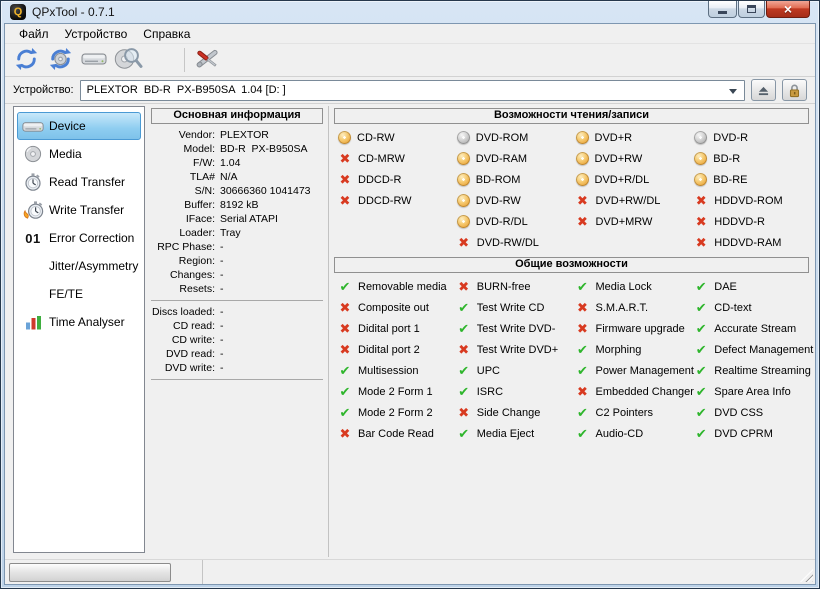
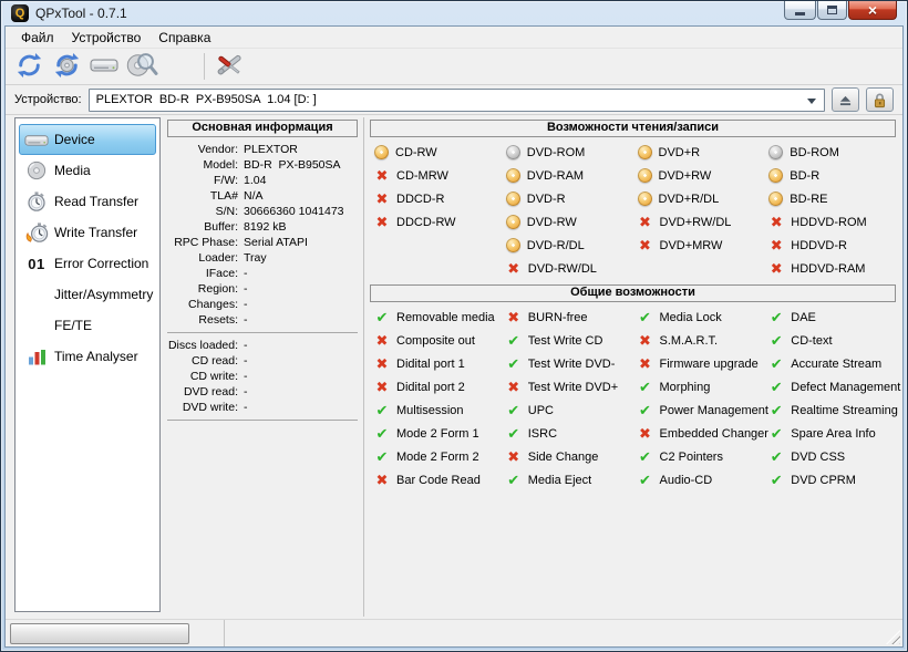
  Q
  QPxTool - 0.7.1
  ×
  Файл
  Устройство
  Справка
  Устройство:
  PLEXTOR BD-R PX-B950SA 1.04 [D: ]
  Device
  Media
  Read Transfer
  Write Transfer
  01
  Error Correction
  Jitter/Asymmetry
  FE/TE
  Time Analyser
  Основная информация
  Vendor:
  PLEXTOR
  Model:
  BD-R PX-B950SA
  F/W:
  1.04
  TLA#
  N/A
  S/N:
  30666360 1041473
  Buffer:
  8192 kB
- IFace:
+ RPC Phase:
  Serial ATAPI
  Loader:
  Tray
- RPC Phase:
+ IFace:
  -
  Region:
  -
  Changes:
  -
  Resets:
  -
  Discs loaded:
  -
  CD read:
  -
  CD write:
  -
  DVD read:
  -
  DVD write:
  -
  Возможности чтения/записи
  CD-RW
  ✖
  CD-MRW
  ✖
  DDCD-R
  ✖
  DDCD-RW
  DVD-ROM
  DVD-RAM
- BD-ROM
+ DVD-R
  DVD-RW
  DVD-R/DL
  ✖
  DVD-RW/DL
  DVD+R
  DVD+RW
  DVD+R/DL
  ✖
  DVD+RW/DL
  ✖
  DVD+MRW
- DVD-R
+ BD-ROM
  BD-R
  BD-RE
  ✖
  HDDVD-ROM
  ✖
  HDDVD-R
  ✖
  HDDVD-RAM
  Общие возможности
  ✔
  Removable media
  ✖
  Composite out
  ✖
  Didital port 1
  ✖
  Didital port 2
  ✔
  Multisession
  ✔
  Mode 2 Form 1
  ✔
  Mode 2 Form 2
  ✖
  Bar Code Read
  ✖
  BURN-free
  ✔
  Test Write CD
  ✔
  Test Write DVD-
  ✖
  Test Write DVD+
  ✔
  UPC
  ✔
  ISRC
  ✖
  Side Change
  ✔
  Media Eject
  ✔
  Media Lock
  ✖
  S.M.A.R.T.
  ✖
  Firmware upgrade
  ✔
  Morphing
  ✔
  Power Management
  ✖
  Embedded Changer
  ✔
  C2 Pointers
  ✔
  Audio-CD
  ✔
  DAE
  ✔
  CD-text
  ✔
  Accurate Stream
  ✔
  Defect Management
  ✔
  Realtime Streaming
  ✔
  Spare Area Info
  ✔
  DVD CSS
  ✔
  DVD CPRM
